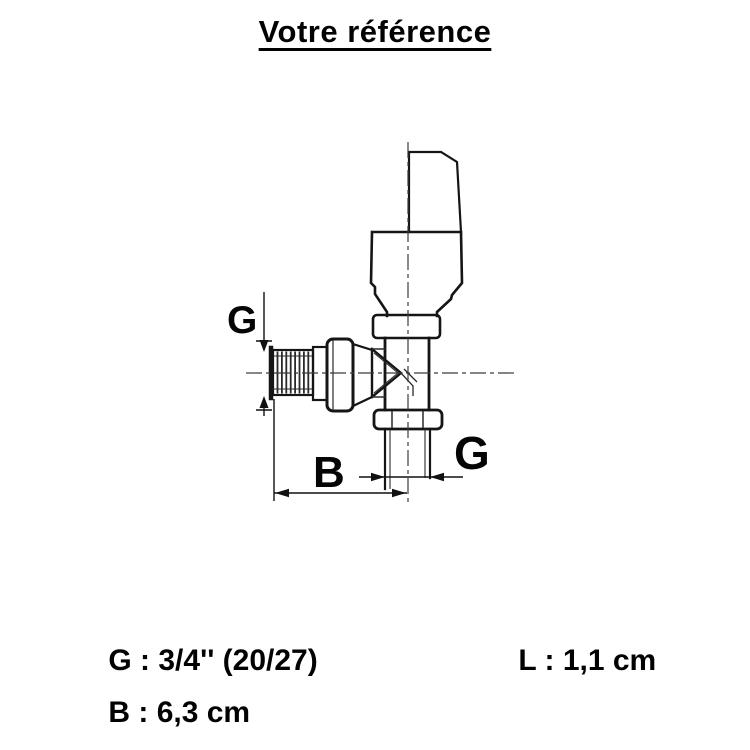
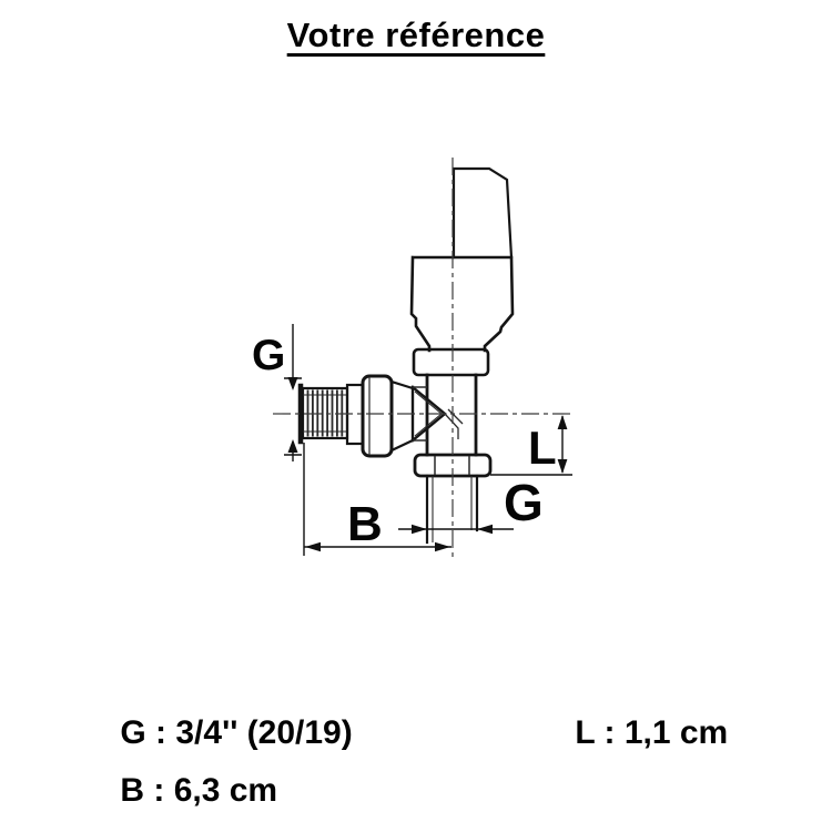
  Votre référence
  G
+ L
  B
  G
- G : 3/4'' (20/27)
+ G : 3/4'' (20/19)
  B : 6,3 cm
  L : 1,1 cm
